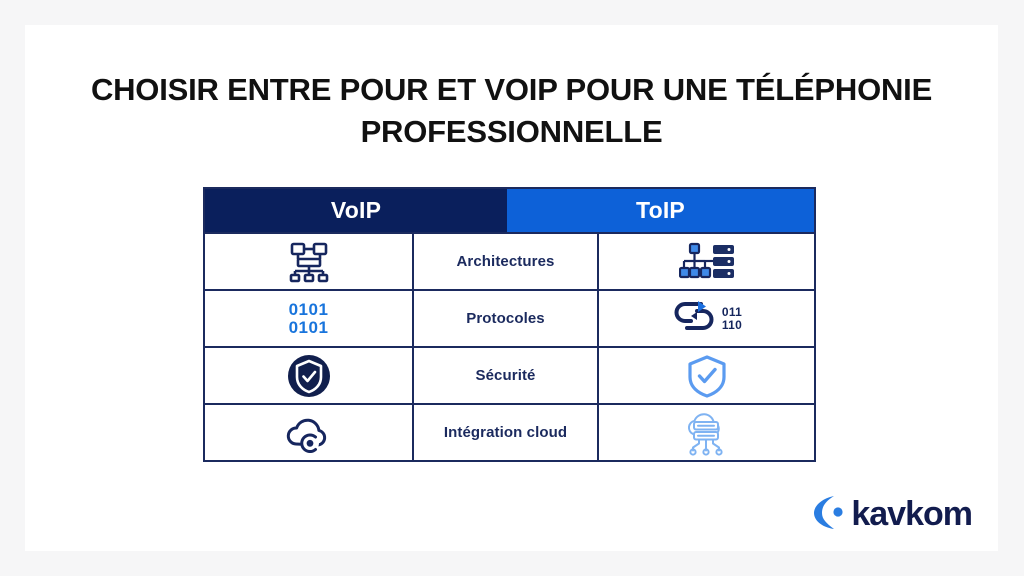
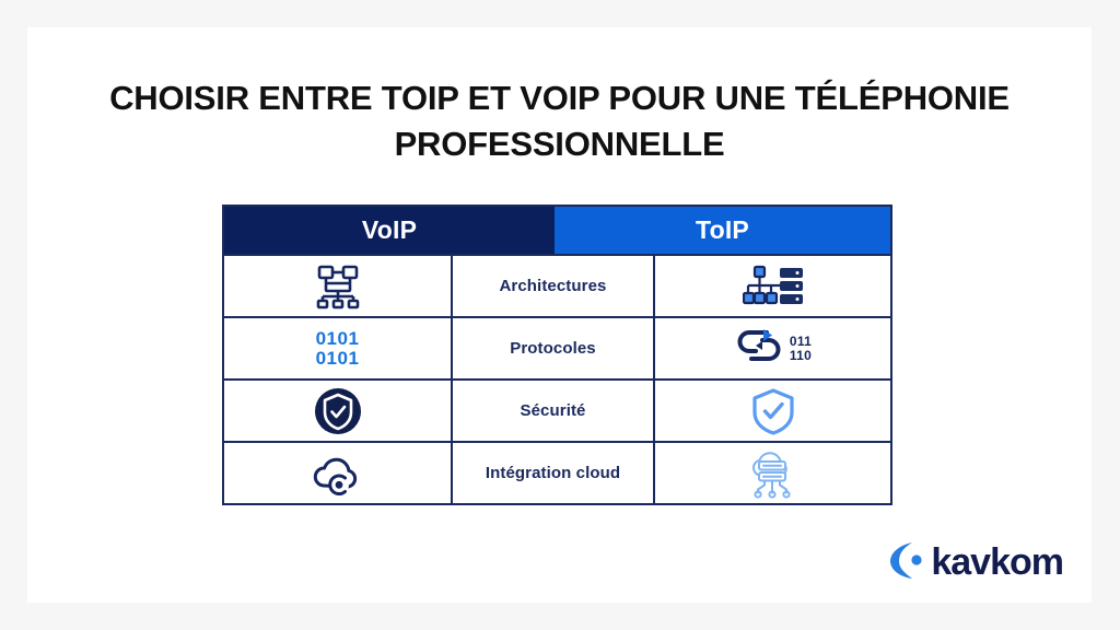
- CHOISIR ENTRE POUR ET VOIP POUR UNE TÉLÉPHONIE PROFESSIONNELLE
+ CHOISIR ENTRE TOIP ET VOIP POUR UNE TÉLÉPHONIE PROFESSIONNELLE
  VoIP
  ToIP
  Architectures
  0101
  0101
  Protocoles
  011
  110
  Sécurité
  Intégration cloud
  kavkom
